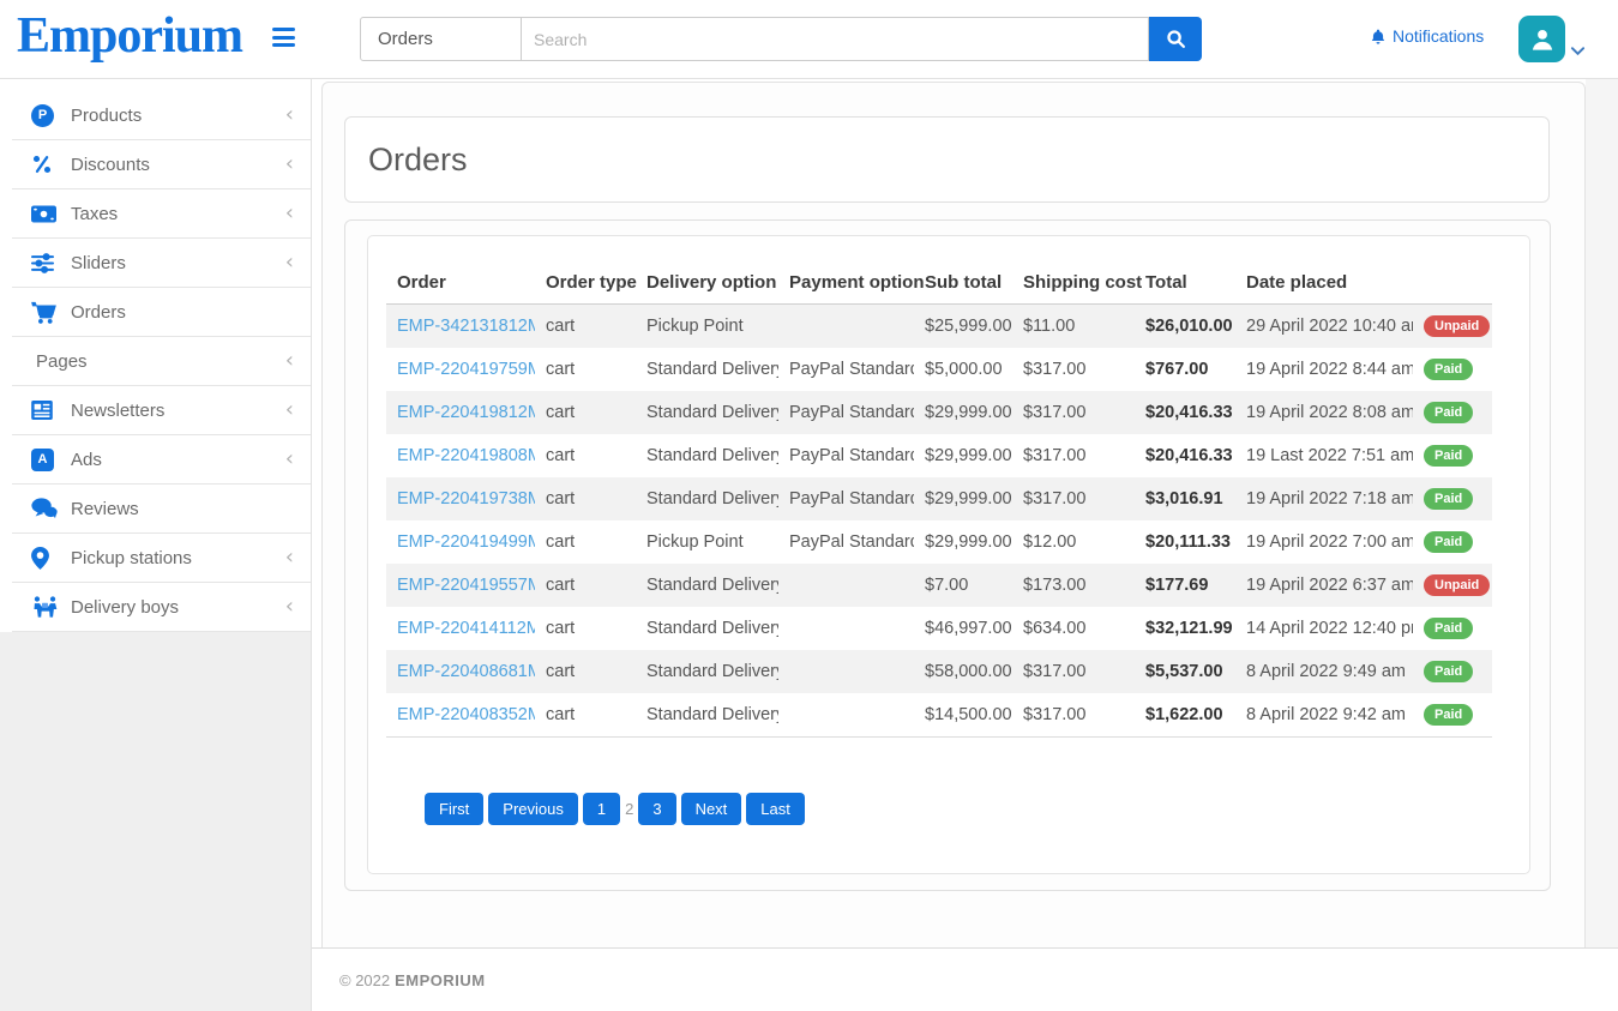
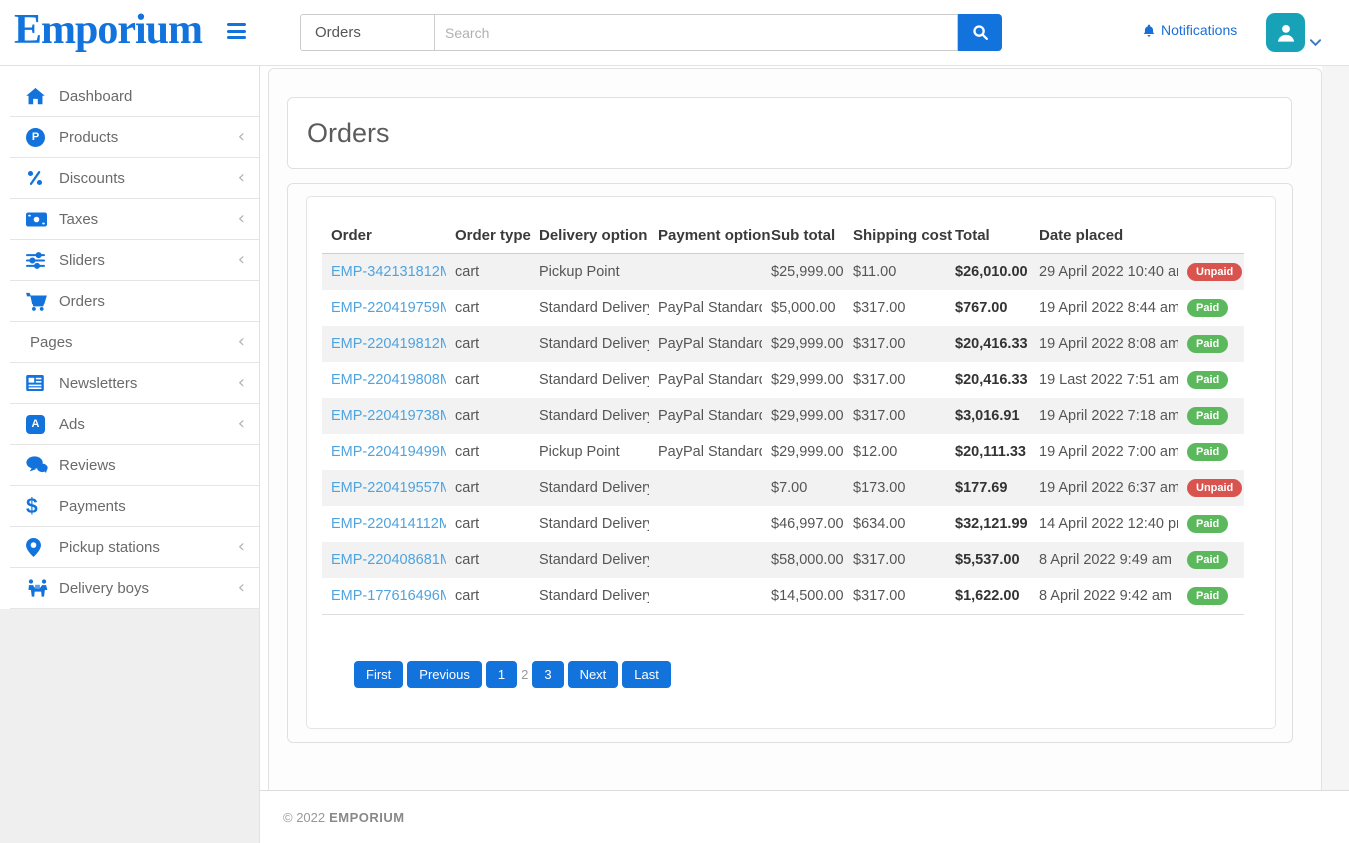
+ Dashboard
  P
  Products
  ‹
  Discounts
  ‹
  Taxes
  ‹
  Sliders
  ‹
  Orders
  Pages
  ‹
  Newsletters
  ‹
  A
  Ads
  ‹
  Reviews
+ $
+ Payments
  Pickup stations
  ‹
  Delivery boys
  ‹
  Emporium
  Orders
  Search
  Notifications
  Orders
  Order	Order type	Delivery option	Payment option	Sub total	Shipping cost	Total	Date placed
  EMP-342131812M	cart	Pickup Point		$25,999.00	$11.00	$26,010.00	29 April 2022 10:40 a	Unpaid
  EMP-220419759M	cart	Standard Deliver	PayPal Standar	$5,000.00	$317.00	$767.00	19 April 2022 8:44 am	Paid
  EMP-220419812M	cart	Standard Deliver	PayPal Standar	$29,999.00	$317.00	$20,416.33	19 April 2022 8:08 am	Paid
  EMP-220419808M	cart	Standard Deliver	PayPal Standar	$29,999.00	$317.00	$20,416.33	19 Last 2022 7:51 am	Paid
  EMP-220419738M	cart	Standard Deliver	PayPal Standar	$29,999.00	$317.00	$3,016.91	19 April 2022 7:18 am	Paid
  EMP-220419499M	cart	Pickup Point	PayPal Standar	$29,999.00	$12.00	$20,111.33	19 April 2022 7:00 am	Paid
  EMP-220419557M	cart	Standard Deliver		$7.00	$173.00	$177.69	19 April 2022 6:37 am	Unpaid
  EMP-220414112M	cart	Standard Deliver		$46,997.00	$634.00	$32,121.99	14 April 2022 12:40 p	Paid
  EMP-220408681M	cart	Standard Deliver		$58,000.00	$317.00	$5,537.00	8 April 2022 9:49 am	Paid
- EMP-220408352M	cart	Standard Deliver		$14,500.00	$317.00	$1,622.00	8 April 2022 9:42 am	Paid
+ EMP-177616496M	cart	Standard Deliver		$14,500.00	$317.00	$1,622.00	8 April 2022 9:42 am	Paid
  First
  Previous
  1
  2
  3
  Next
  Last
  © 2022
  EMPORIUM
